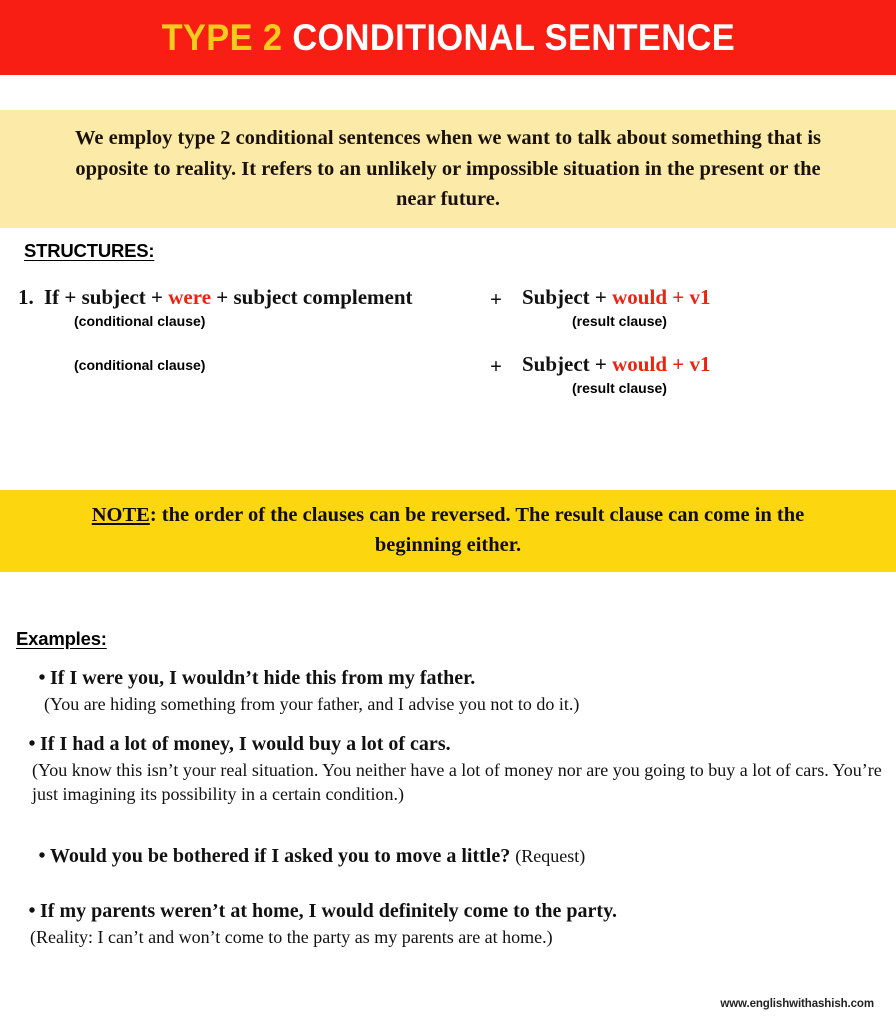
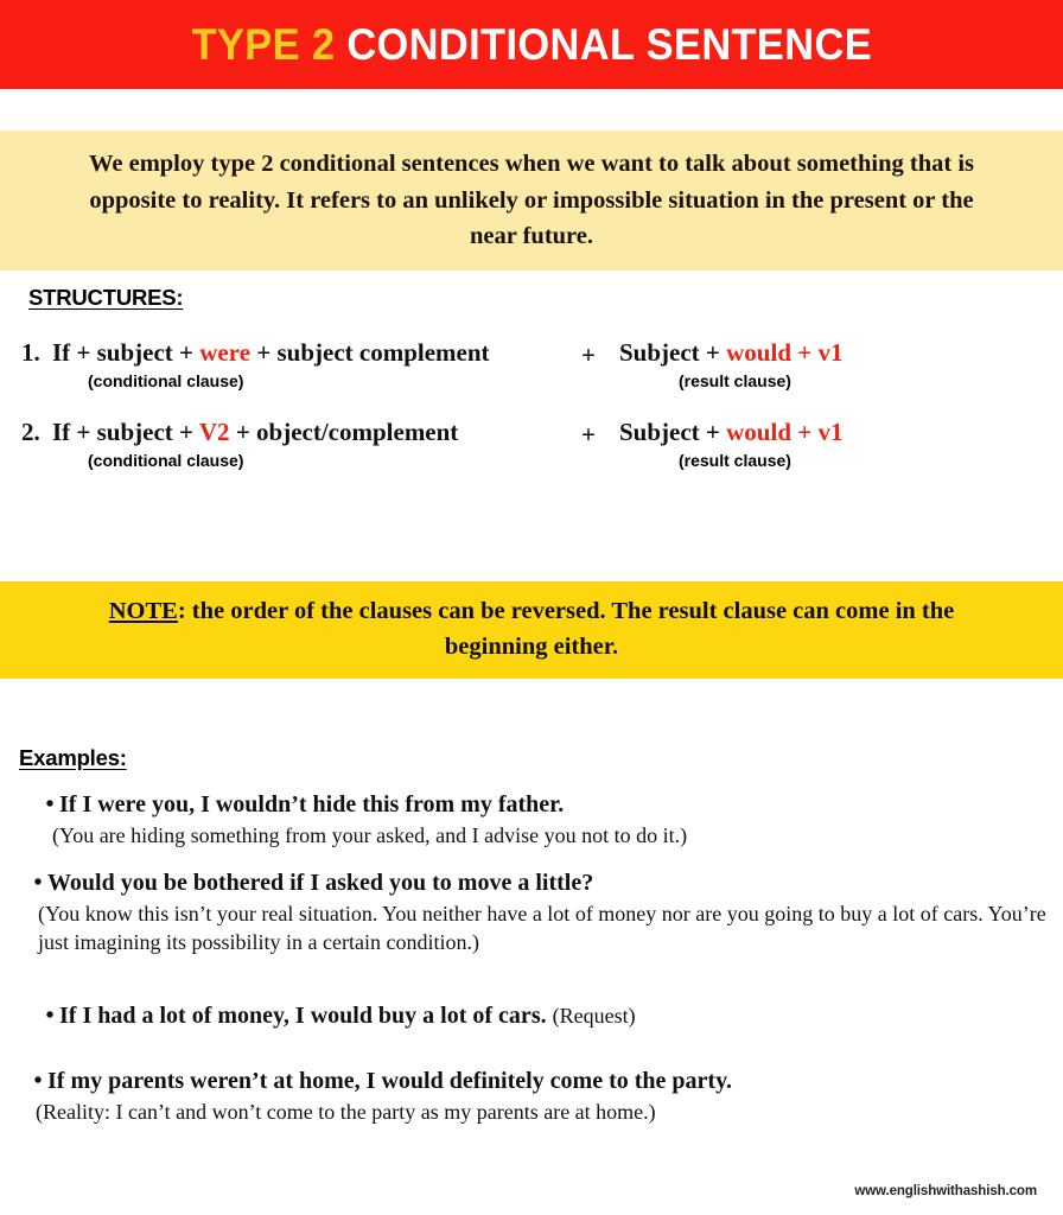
  TYPE 2 CONDITIONAL SENTENCE
  We employ type 2 conditional sentences when we want to talk about something that is opposite to reality. It refers to an unlikely or impossible situation in the present or the near future.
  STRUCTURES:
  1. If + subject + were + subject complement
  (conditional clause)
  +
  Subject + would + v1
  (result clause)
+ 2. If + subject + V2 + object/complement
  (conditional clause)
  +
  Subject + would + v1
  (result clause)
  NOTE: the order of the clauses can be reversed. The result clause can come in the beginning either.
  Examples:
  • If I were you, I wouldn’t hide this from my father.
- (You are hiding something from your father, and I advise you not to do it.)
+ (You are hiding something from your asked, and I advise you not to do it.)
- • If I had a lot of money, I would buy a lot of cars.
+ • Would you be bothered if I asked you to move a little?
  (You know this isn’t your real situation. You neither have a lot of money nor are you going to buy a lot of cars. You’re just imagining its possibility in a certain condition.)
- • Would you be bothered if I asked you to move a little? (Request)
+ • If I had a lot of money, I would buy a lot of cars. (Request)
  • If my parents weren’t at home, I would definitely come to the party.
  (Reality: I can’t and won’t come to the party as my parents are at home.)
  www.englishwithashish.com
